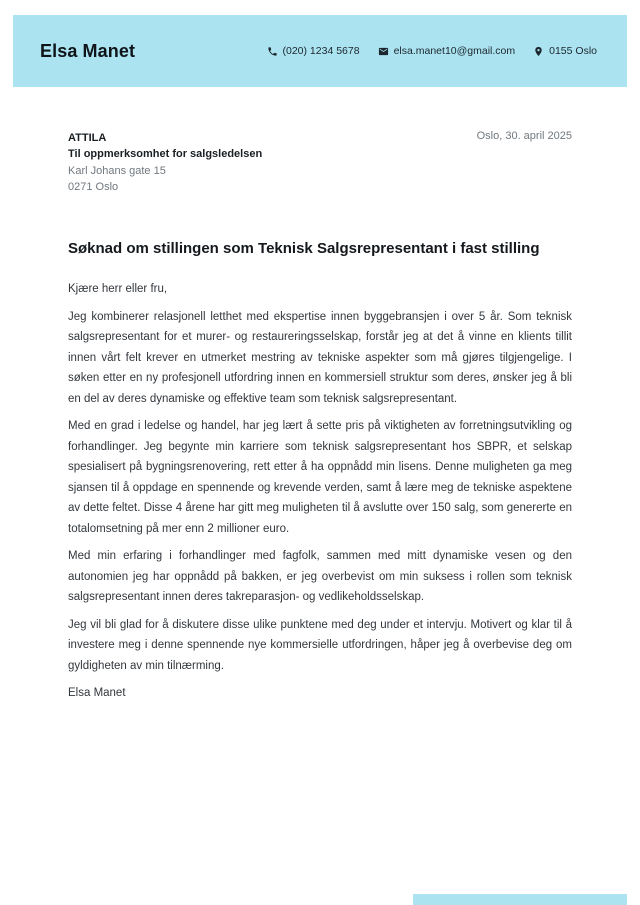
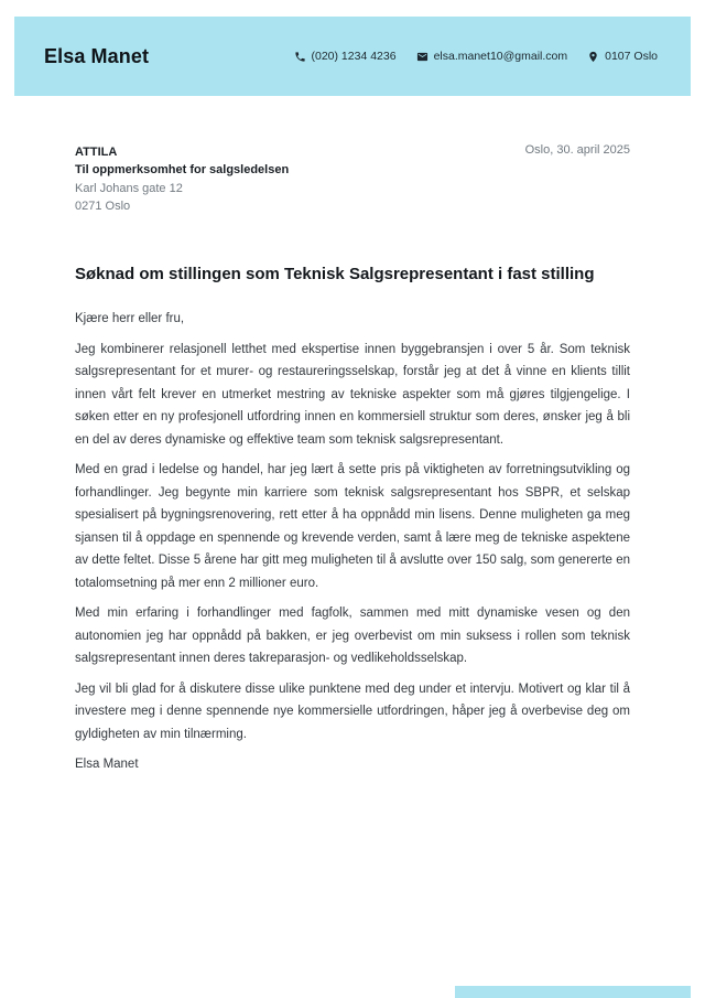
  Elsa Manet
- (020) 1234 5678
+ (020) 1234 4236
  elsa.manet10@gmail.com
- 0155 Oslo
+ 0107 Oslo
  ATTILA
  Til oppmerksomhet for salgsledelsen
- Karl Johans gate 15
+ Karl Johans gate 12
  0271 Oslo
  Oslo, 30. april 2025
  Søknad om stillingen som Teknisk Salgsrepresentant i fast stilling
  Kjære herr eller fru,
  Jeg kombinerer relasjonell letthet med ekspertise innen byggebransjen i over 5 år. Som teknisk salgsrepresentant for et murer- og restaureringsselskap, forstår jeg at det å vinne en klients tillit innen vårt felt krever en utmerket mestring av tekniske aspekter som må gjøres tilgjengelige. I søken etter en ny profesjonell utfordring innen en kommersiell struktur som deres, ønsker jeg å bli en del av deres dynamiske og effektive team som teknisk salgsrepresentant.
- Med en grad i ledelse og handel, har jeg lært å sette pris på viktigheten av forretningsutvikling og forhandlinger. Jeg begynte min karriere som teknisk salgsrepresentant hos SBPR, et selskap spesialisert på bygningsrenovering, rett etter å ha oppnådd min lisens. Denne muligheten ga meg sjansen til å oppdage en spennende og krevende verden, samt å lære meg de tekniske aspektene av dette feltet. Disse 4 årene har gitt meg muligheten til å avslutte over 150 salg, som genererte en totalomsetning på mer enn 2 millioner euro.
+ Med en grad i ledelse og handel, har jeg lært å sette pris på viktigheten av forretningsutvikling og forhandlinger. Jeg begynte min karriere som teknisk salgsrepresentant hos SBPR, et selskap spesialisert på bygningsrenovering, rett etter å ha oppnådd min lisens. Denne muligheten ga meg sjansen til å oppdage en spennende og krevende verden, samt å lære meg de tekniske aspektene av dette feltet. Disse 5 årene har gitt meg muligheten til å avslutte over 150 salg, som genererte en totalomsetning på mer enn 2 millioner euro.
  Med min erfaring i forhandlinger med fagfolk, sammen med mitt dynamiske vesen og den autonomien jeg har oppnådd på bakken, er jeg overbevist om min suksess i rollen som teknisk salgsrepresentant innen deres takreparasjon- og vedlikeholdsselskap.
  Jeg vil bli glad for å diskutere disse ulike punktene med deg under et intervju. Motivert og klar til å investere meg i denne spennende nye kommersielle utfordringen, håper jeg å overbevise deg om gyldigheten av min tilnærming.
  Elsa Manet
